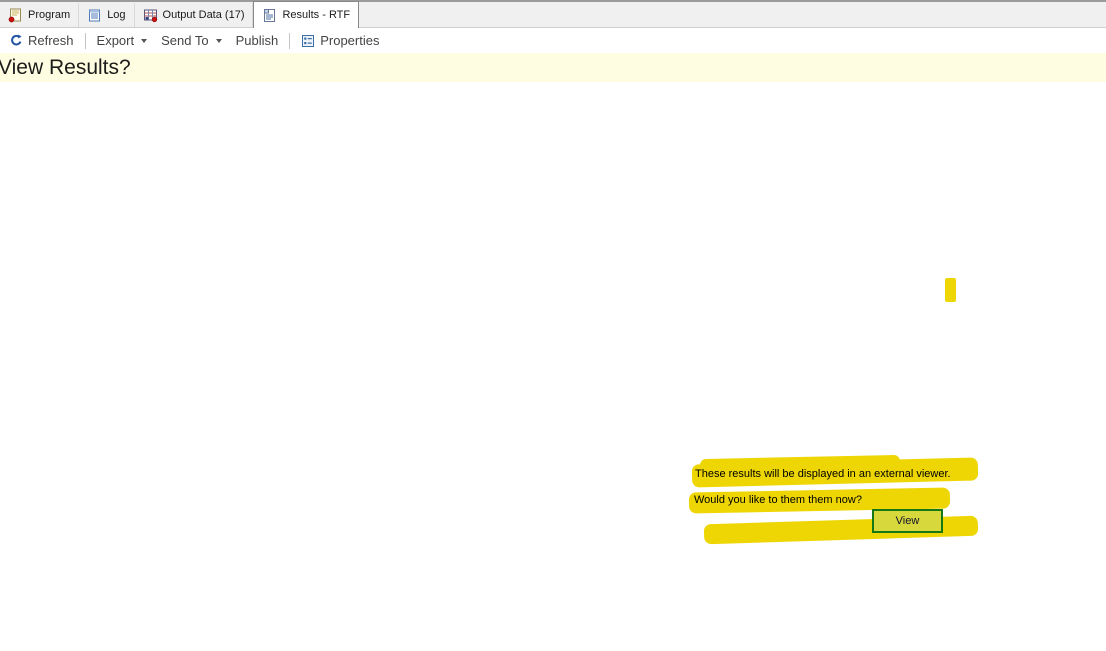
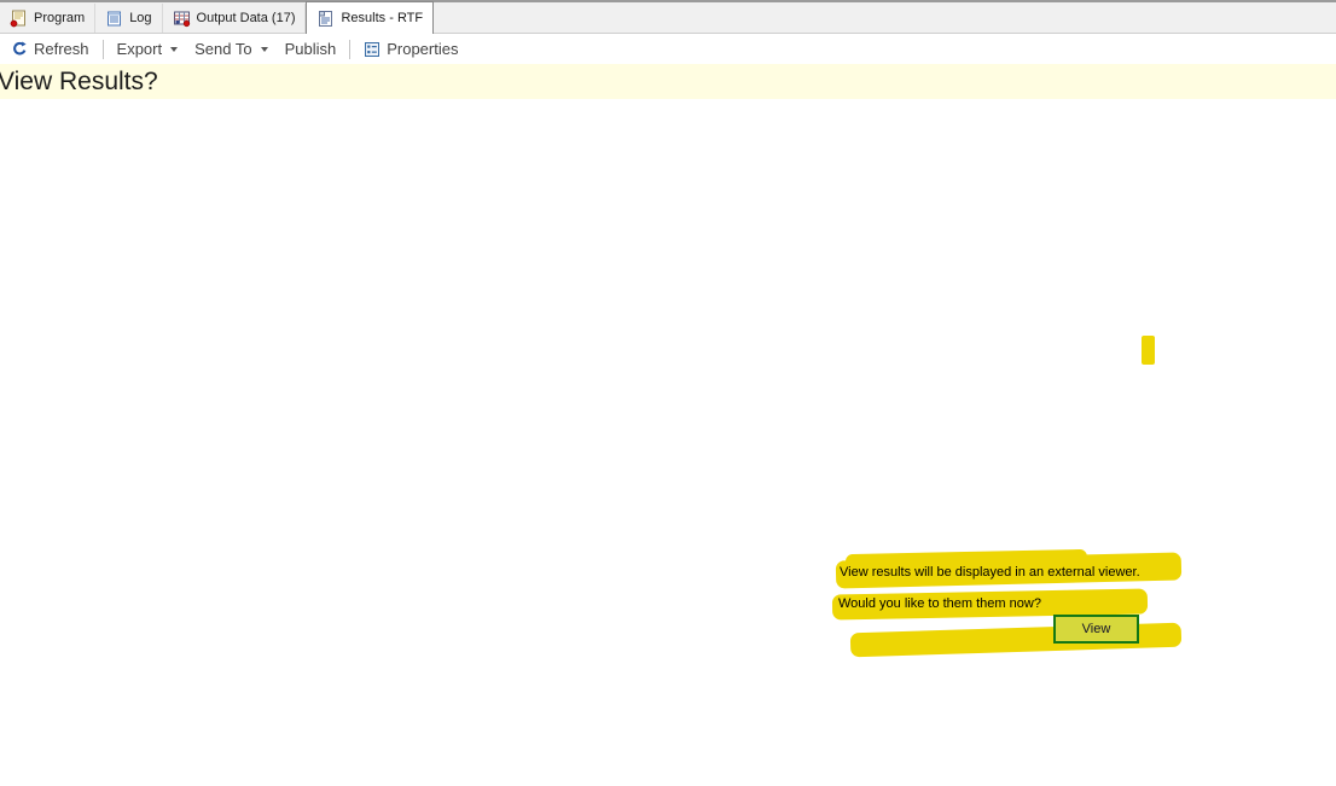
  Program
  Log
  Output Data (17)
  Results - RTF
  Refresh
  Export
  Send To
  Publish
  Properties
  View Results?
- These results will be displayed in an external viewer.
+ View results will be displayed in an external viewer.
  Would you like to them them now?
  View
